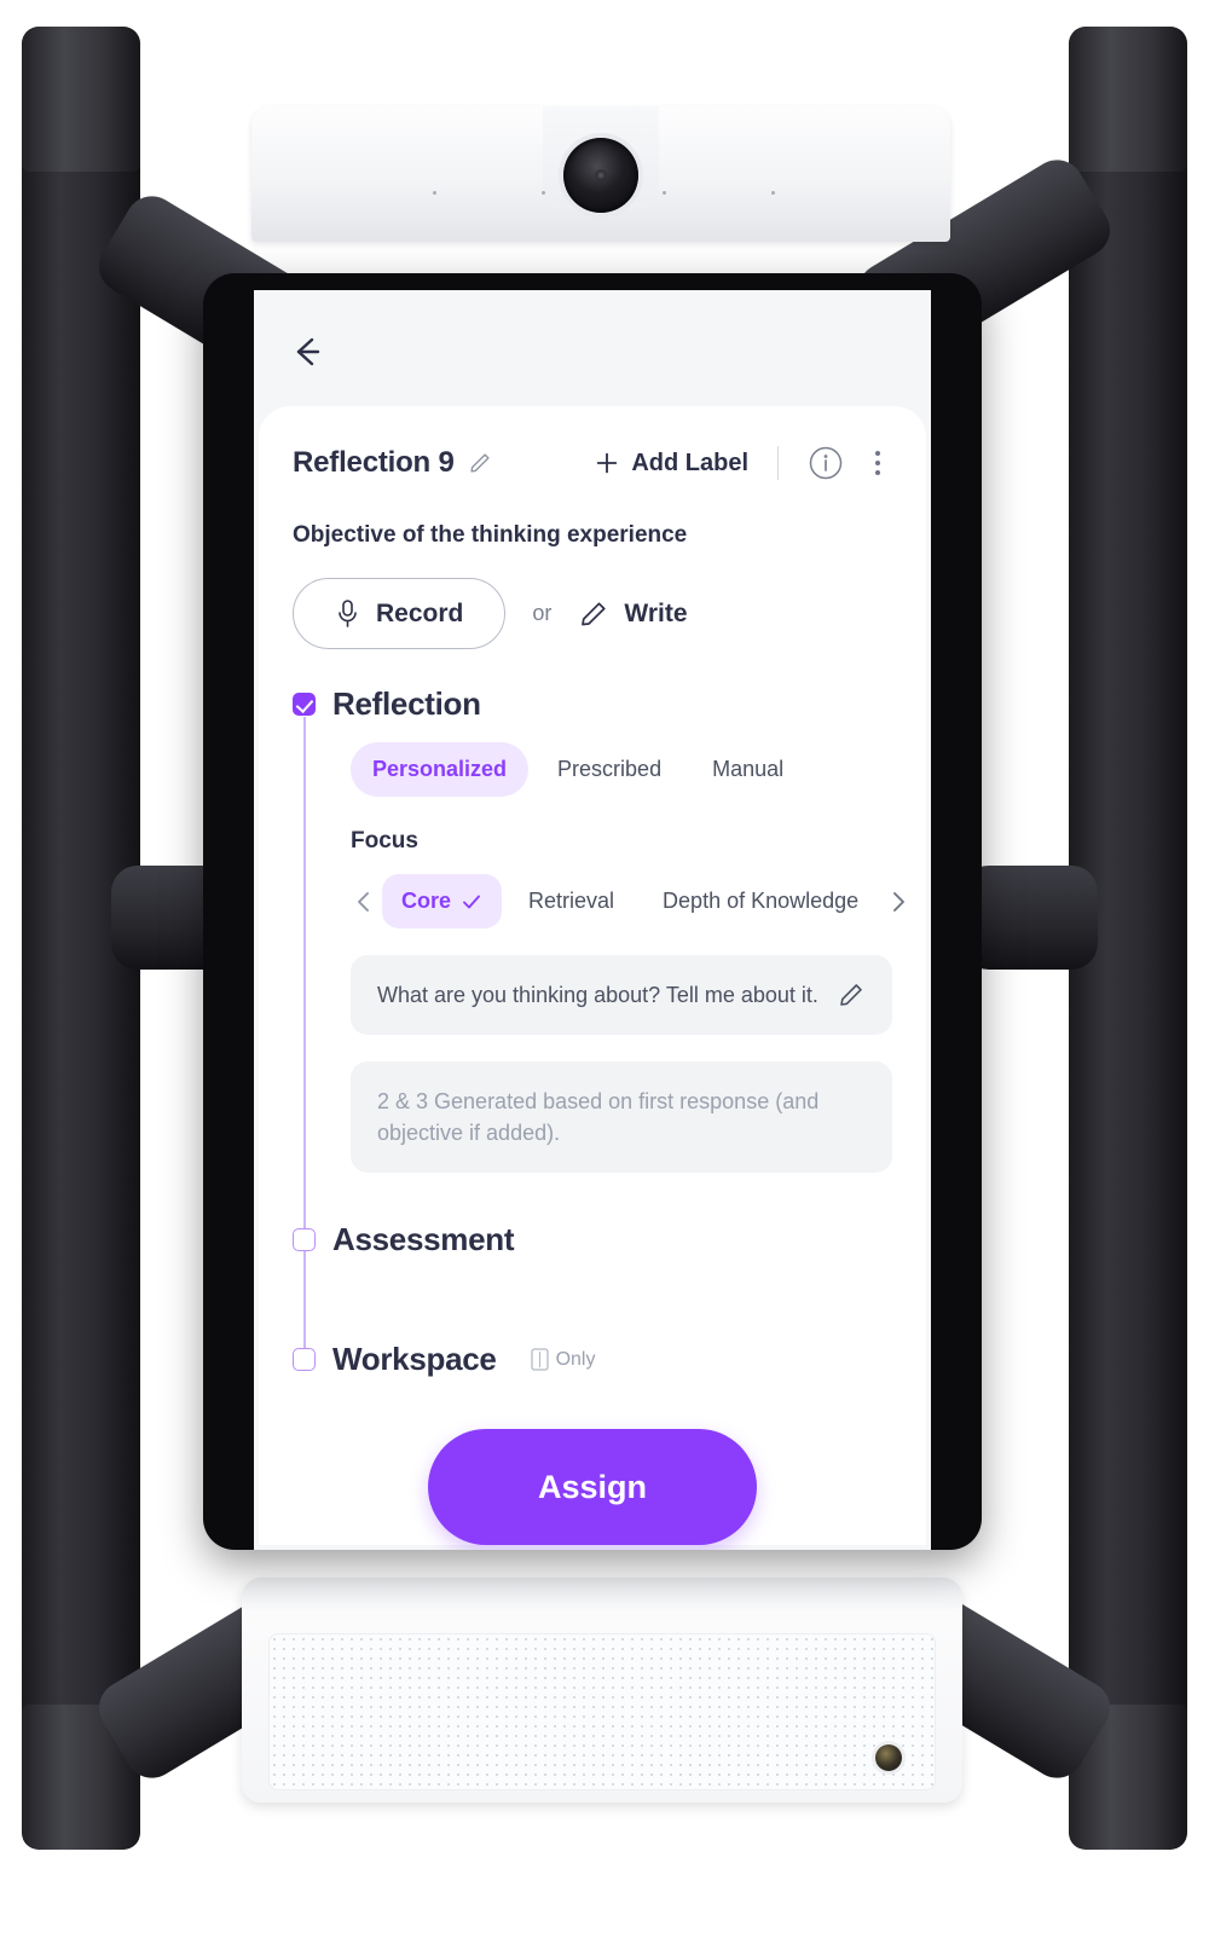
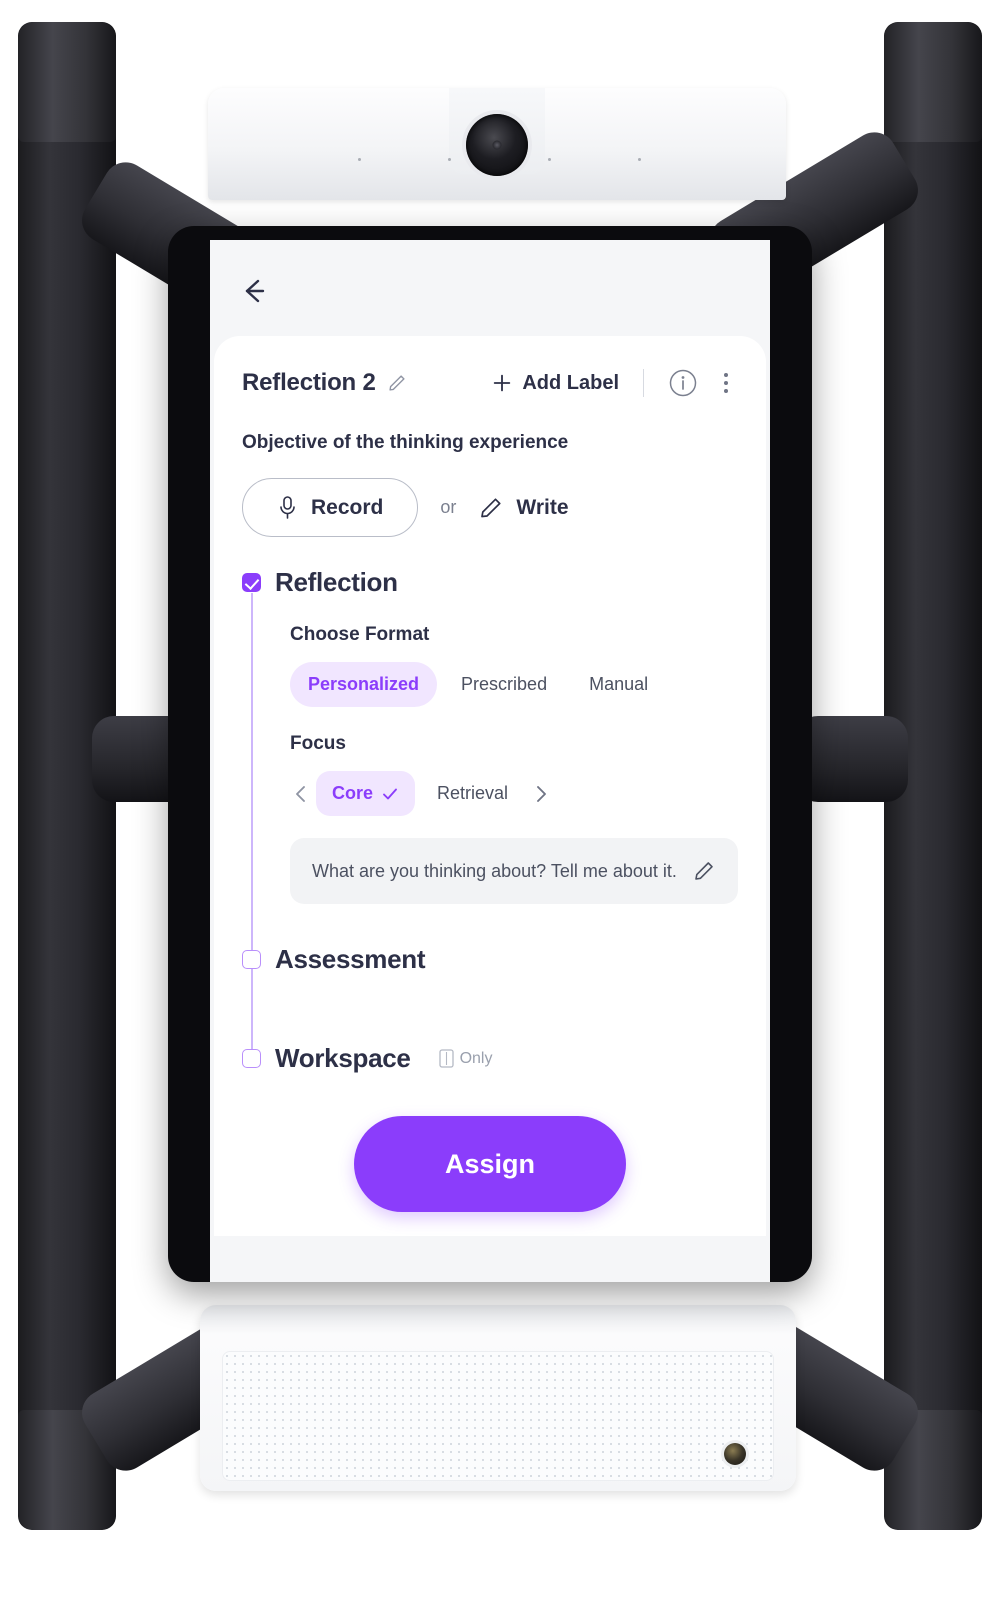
- Reflection 9
+ Reflection 2
  Add Label
  Objective of the thinking experience
  Record
  or
  Write
  Reflection
+ Choose Format
  Personalized
  Prescribed
  Manual
  Focus
  Core
  Retrieval
- Depth of Knowledge
  What are you thinking about? Tell me about it.
- 2 & 3 Generated based on first response (and objective if added).
  Assessment
  Workspace
  Only
  Assign
